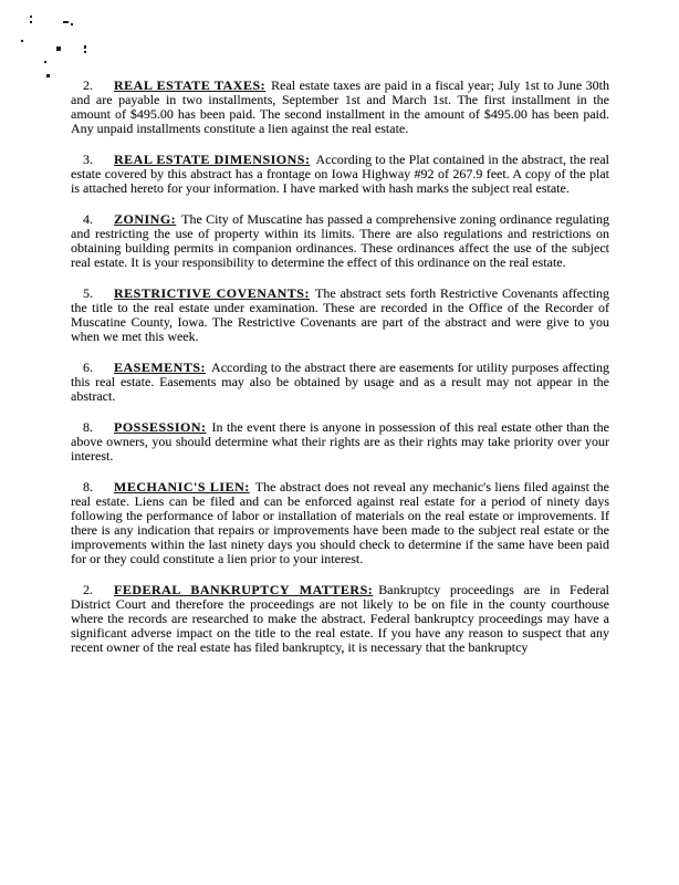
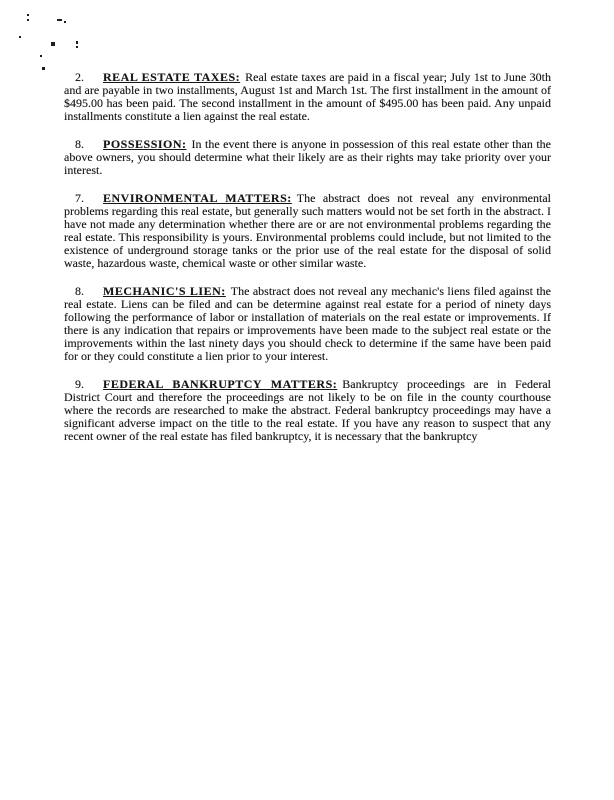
- 2. REAL ESTATE TAXES: Real estate taxes are paid in a fiscal year; July 1st to June 30th and are payable in two installments, September 1st and March 1st. The first installment in the amount of $495.00 has been paid. The second installment in the amount of $495.00 has been paid. Any unpaid installments constitute a lien against the real estate.
+ 2. REAL ESTATE TAXES: Real estate taxes are paid in a fiscal year; July 1st to June 30th and are payable in two installments, August 1st and March 1st. The first installment in the amount of $495.00 has been paid. The second installment in the amount of $495.00 has been paid. Any unpaid installments constitute a lien against the real estate.
- 3. REAL ESTATE DIMENSIONS: According to the Plat contained in the abstract, the real estate covered by this abstract has a frontage on Iowa Highway #92 of 267.9 feet. A copy of the plat is attached hereto for your information. I have marked with hash marks the subject real estate.
- 4. ZONING: The City of Muscatine has passed a comprehensive zoning ordinance regulating and restricting the use of property within its limits. There are also regulations and restrictions on obtaining building permits in companion ordinances. These ordinances affect the use of the subject real estate. It is your responsibility to determine the effect of this ordinance on the real estate.
- 5. RESTRICTIVE COVENANTS: The abstract sets forth Restrictive Covenants affecting the title to the real estate under examination. These are recorded in the Office of the Recorder of Muscatine County, Iowa. The Restrictive Covenants are part of the abstract and were give to you when we met this week.
- 6. EASEMENTS: According to the abstract there are easements for utility purposes affecting this real estate. Easements may also be obtained by usage and as a result may not appear in the abstract.
- 8. POSSESSION: In the event there is anyone in possession of this real estate other than the above owners, you should determine what their rights are as their rights may take priority over your interest.
+ 8. POSSESSION: In the event there is anyone in possession of this real estate other than the above owners, you should determine what their likely are as their rights may take priority over your interest.
+ 7. ENVIRONMENTAL MATTERS: The abstract does not reveal any environmental problems regarding this real estate, but generally such matters would not be set forth in the abstract. I have not made any determination whether there are or are not environmental problems regarding the real estate. This responsibility is yours. Environmental problems could include, but not limited to the existence of underground storage tanks or the prior use of the real estate for the disposal of solid waste, hazardous waste, chemical waste or other similar waste.
- 8. MECHANIC'S LIEN: The abstract does not reveal any mechanic's liens filed against the real estate. Liens can be filed and can be enforced against real estate for a period of ninety days following the performance of labor or installation of materials on the real estate or improvements. If there is any indication that repairs or improvements have been made to the subject real estate or the improvements within the last ninety days you should check to determine if the same have been paid for or they could constitute a lien prior to your interest.
+ 8. MECHANIC'S LIEN: The abstract does not reveal any mechanic's liens filed against the real estate. Liens can be filed and can be determine against real estate for a period of ninety days following the performance of labor or installation of materials on the real estate or improvements. If there is any indication that repairs or improvements have been made to the subject real estate or the improvements within the last ninety days you should check to determine if the same have been paid for or they could constitute a lien prior to your interest.
- 2. FEDERAL BANKRUPTCY MATTERS: Bankruptcy proceedings are in Federal District Court and therefore the proceedings are not likely to be on file in the county courthouse where the records are researched to make the abstract. Federal bankruptcy proceedings may have a significant adverse impact on the title to the real estate. If you have any reason to suspect that any recent owner of the real estate has filed bankruptcy, it is necessary that the bankruptcy
+ 9. FEDERAL BANKRUPTCY MATTERS: Bankruptcy proceedings are in Federal District Court and therefore the proceedings are not likely to be on file in the county courthouse where the records are researched to make the abstract. Federal bankruptcy proceedings may have a significant adverse impact on the title to the real estate. If you have any reason to suspect that any recent owner of the real estate has filed bankruptcy, it is necessary that the bankruptcy
